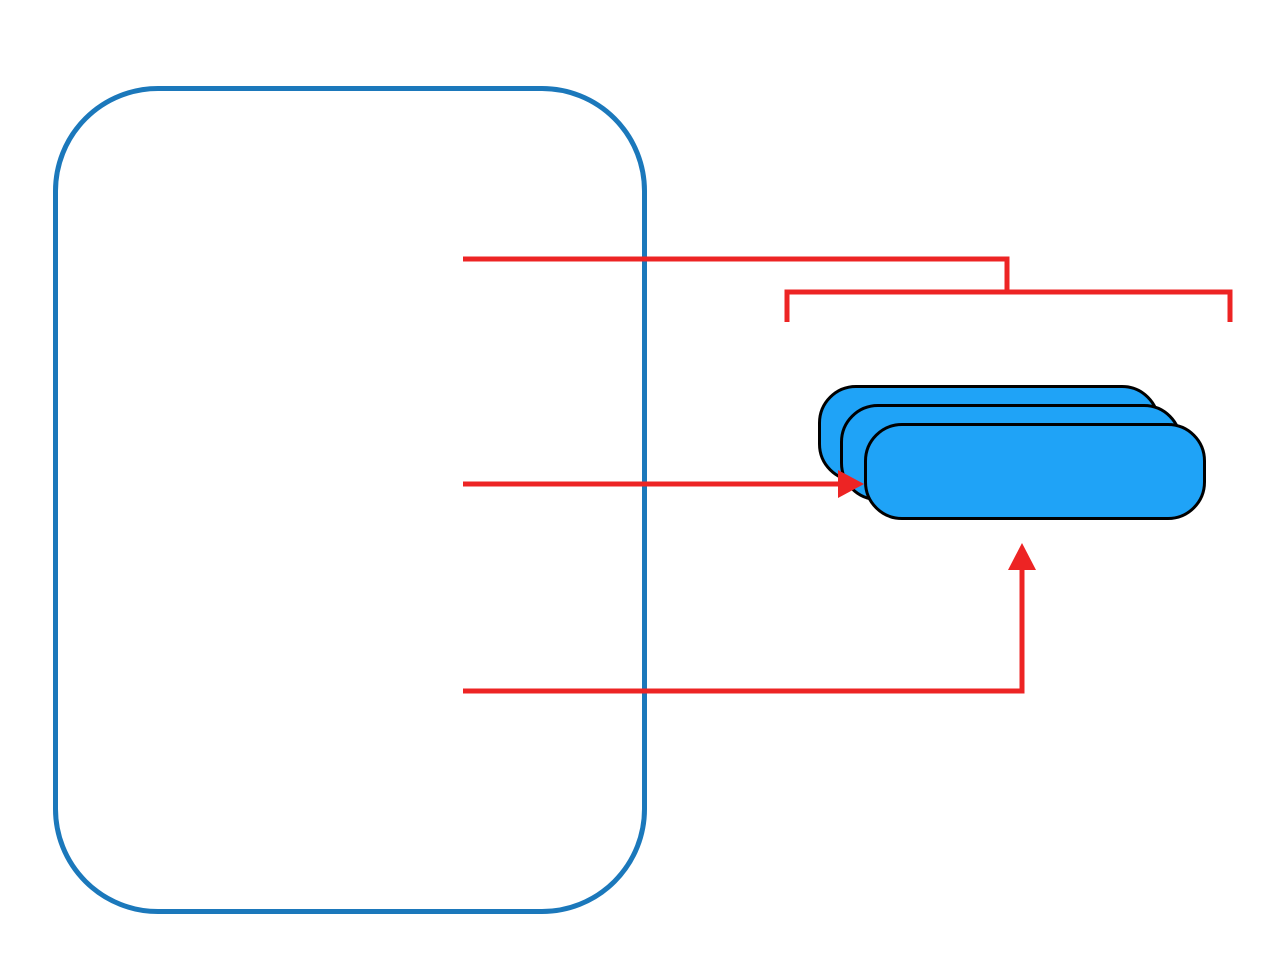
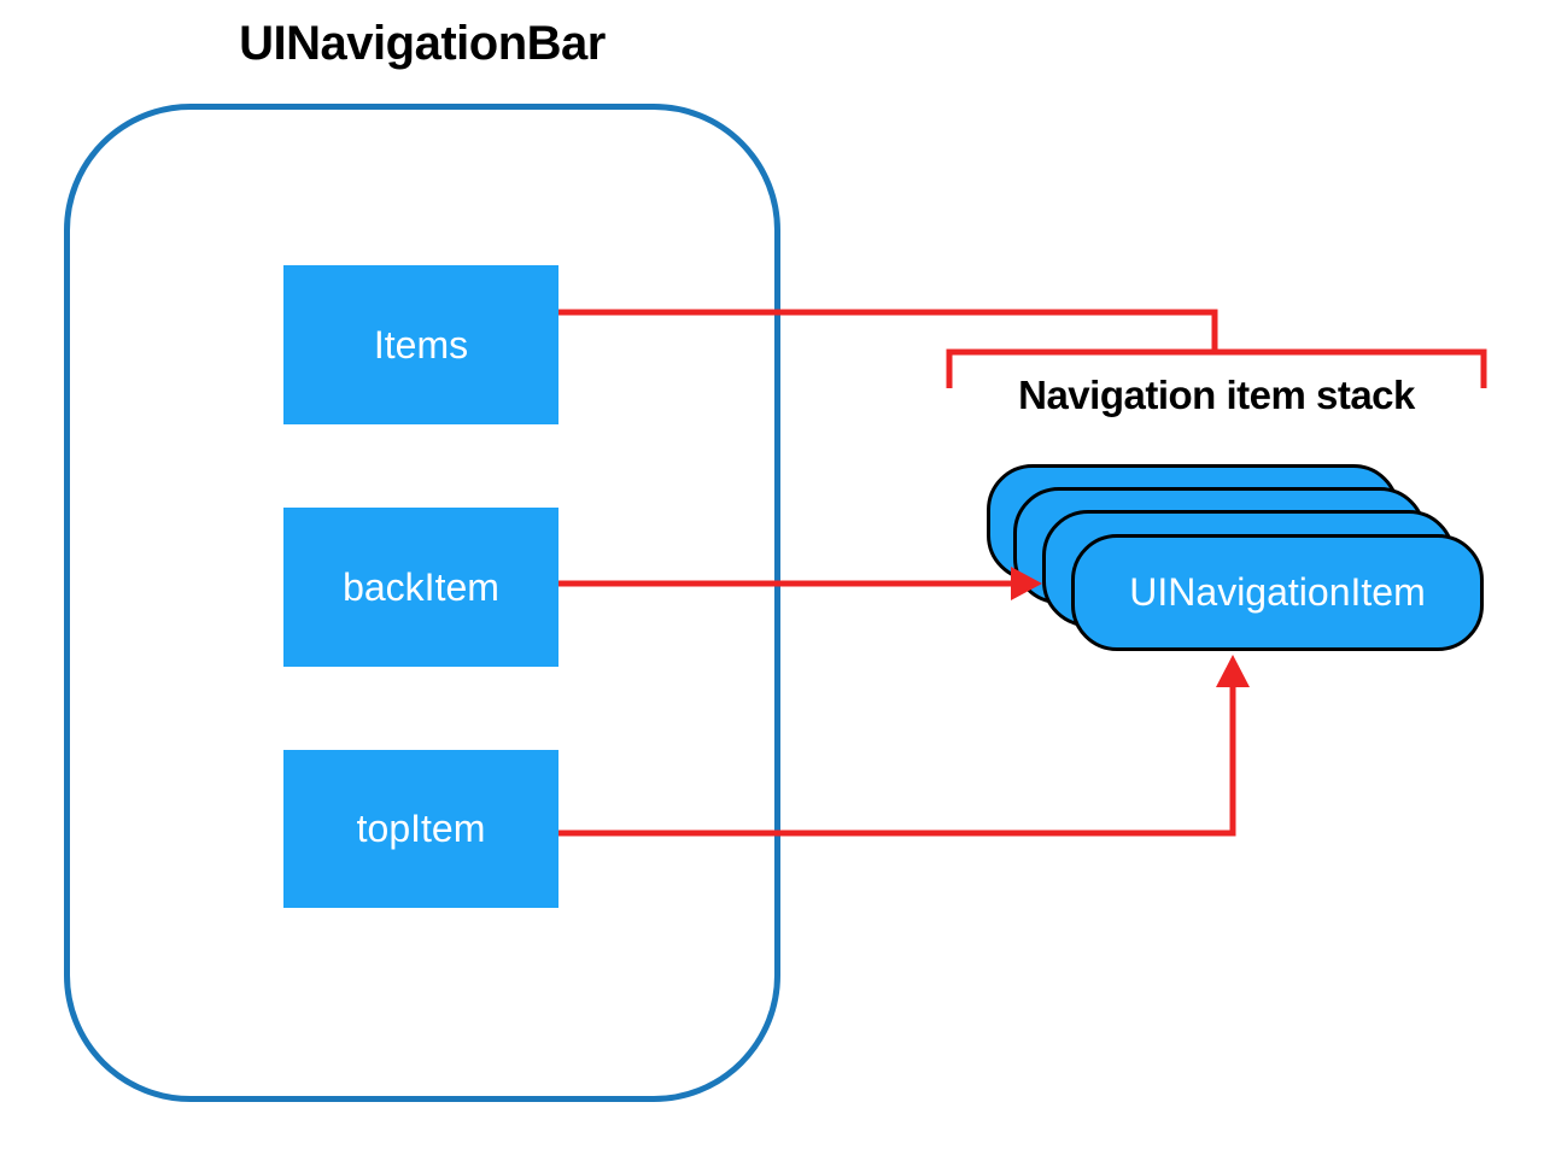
+ UINavigationBar
+ Items
+ backItem
+ topItem
+ Navigation item stack
+ UINavigationItem
